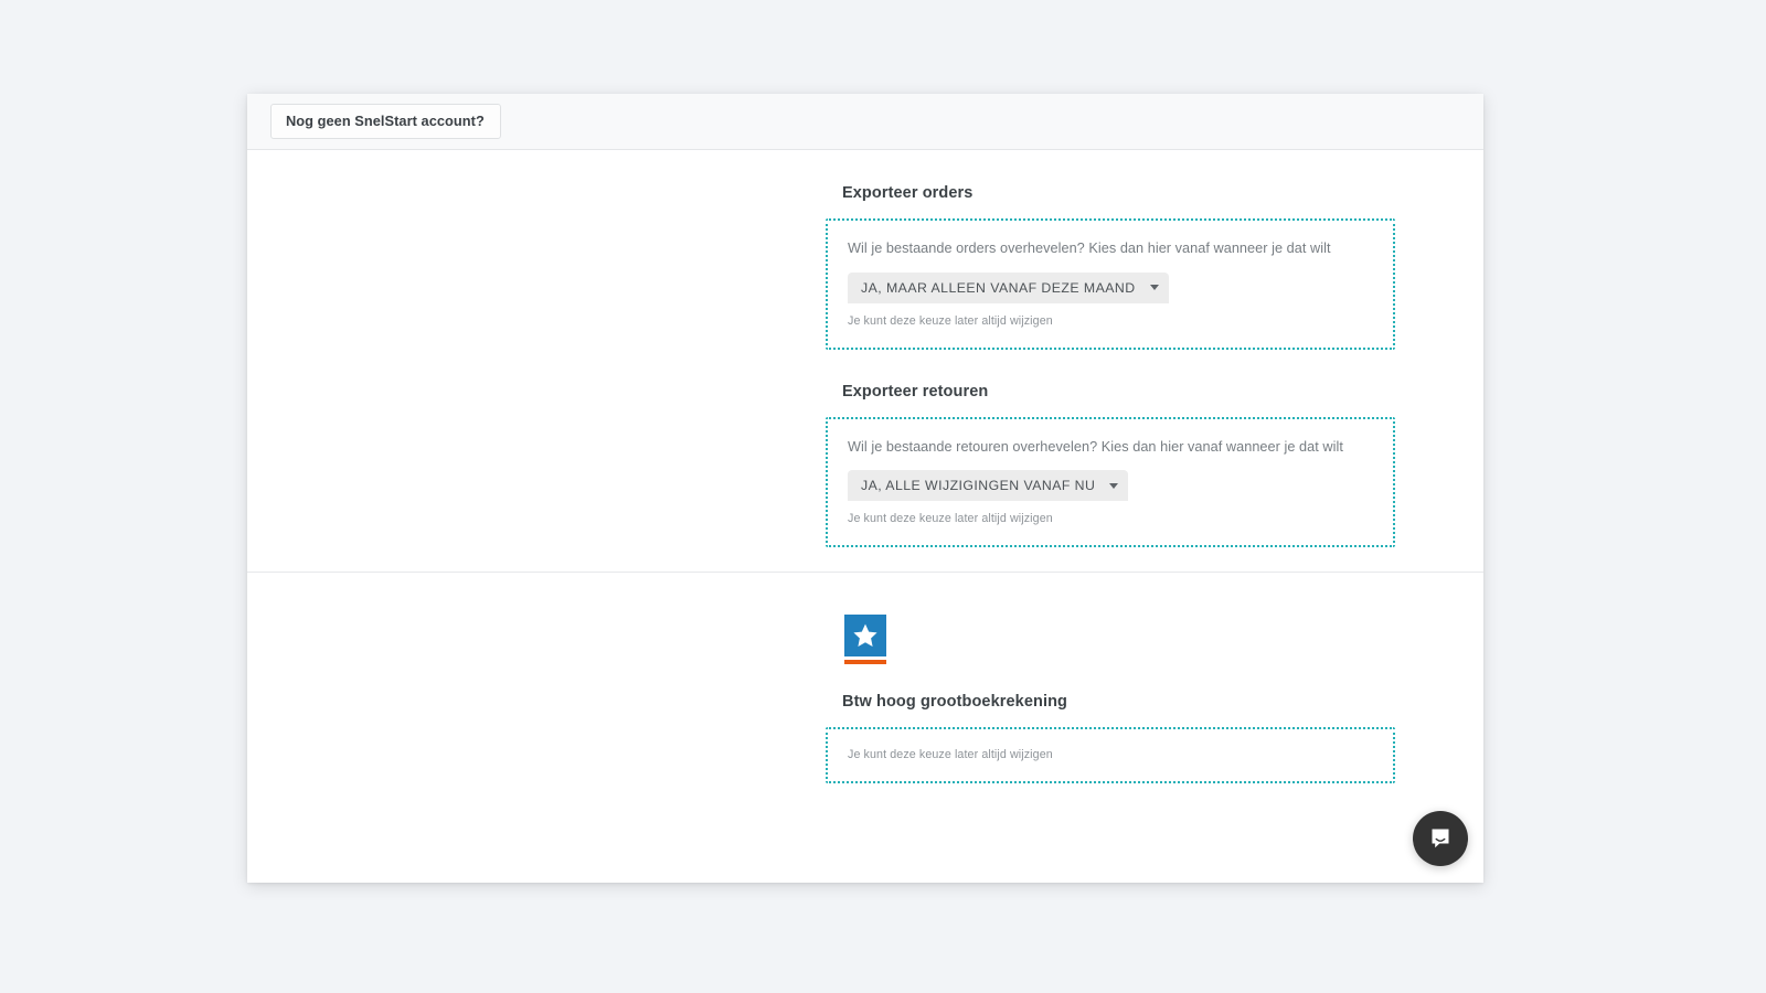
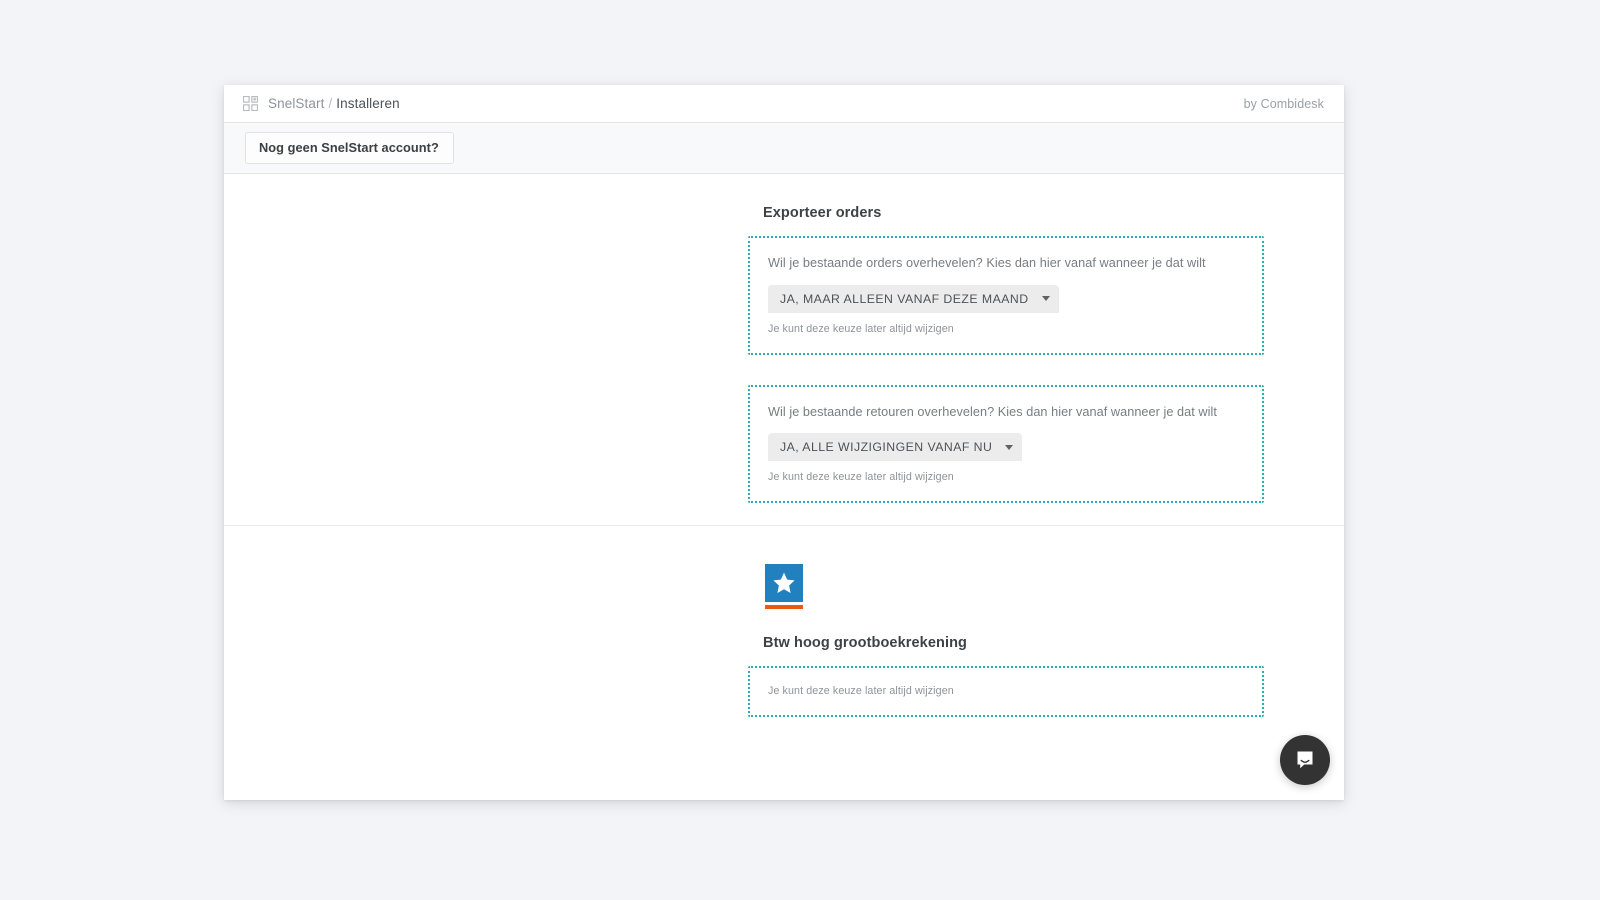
+ SnelStart / Installeren
+ by Combidesk
  Nog geen SnelStart account?
  Exporteer orders
  Wil je bestaande orders overhevelen? Kies dan hier vanaf wanneer je dat wilt
  JA, MAAR ALLEEN VANAF DEZE MAAND
  Je kunt deze keuze later altijd wijzigen
- Exporteer retouren
  Wil je bestaande retouren overhevelen? Kies dan hier vanaf wanneer je dat wilt
  JA, ALLE WIJZIGINGEN VANAF NU
  Je kunt deze keuze later altijd wijzigen
  Btw hoog grootboekrekening
  Je kunt deze keuze later altijd wijzigen
